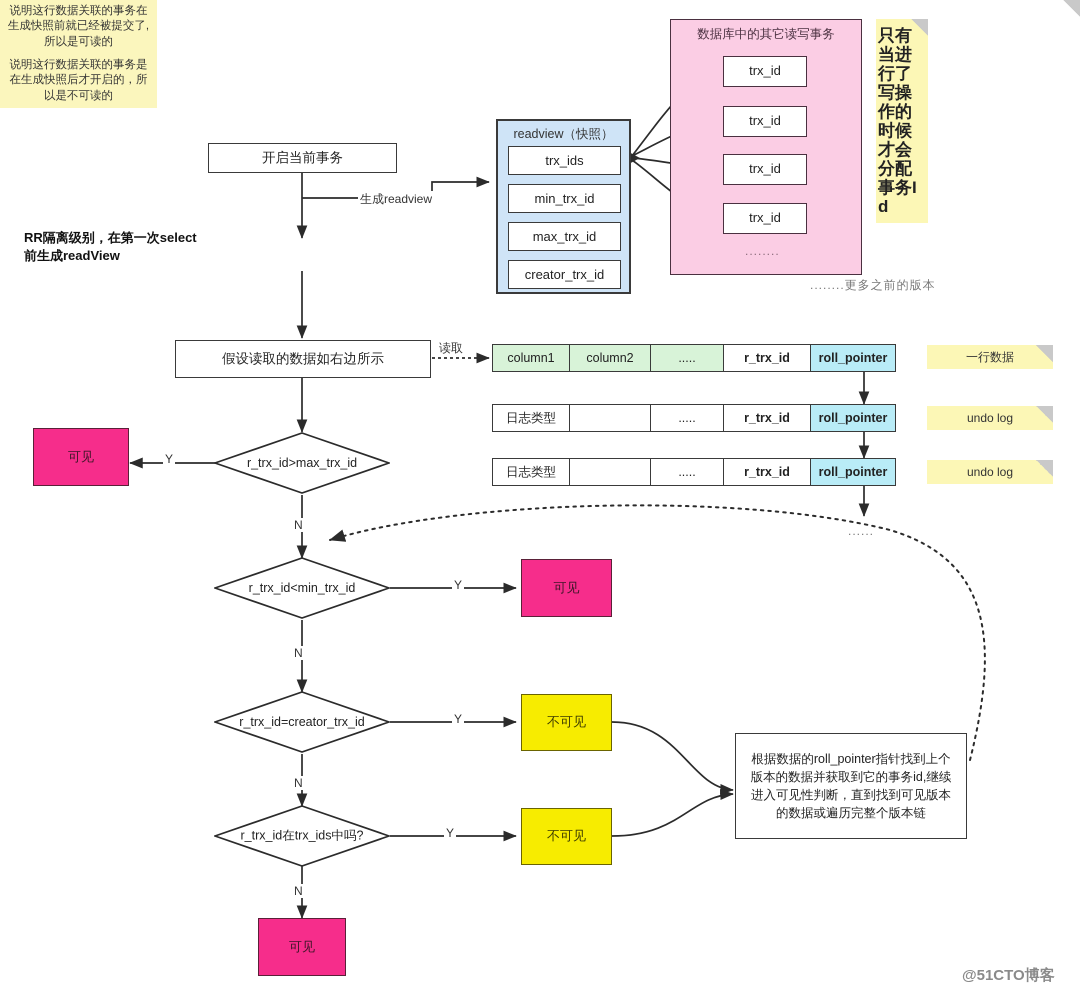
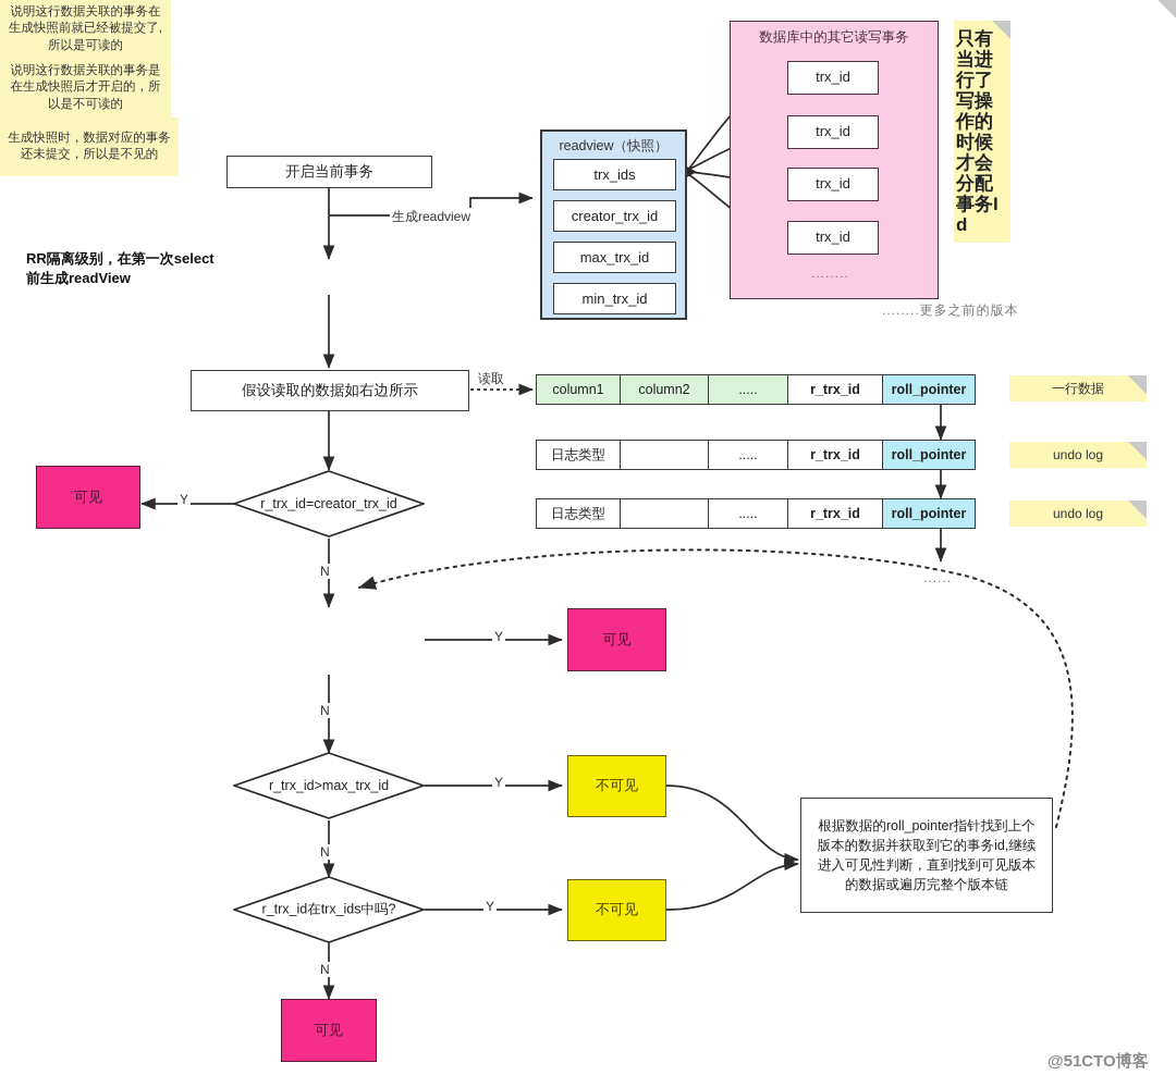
  RR隔离级别，在第一次select前生成readView
  开启当前事务
  假设读取的数据如右边所示
  生成readview
  读取
- r_trx_id>max_trx_id
+ r_trx_id=creator_trx_id
- r_trx_id<min_trx_id
- r_trx_id=creator_trx_id
+ r_trx_id>max_trx_id
  r_trx_id在trx_ids中吗?
  Y
  N
  Y
  N
  Y
  N
  Y
  N
  可见
  可见
  不可见
  不可见
  可见
  说明这行数据关联的事务在生成快照前就已经被提交了,所以是可读的
  说明这行数据关联的事务是在生成快照后才开启的，所以是不可读的
+ 生成快照时，数据对应的事务还未提交，所以是不见的
  根据数据的roll_pointer指针找到上个版本的数据并获取到它的事务id,继续进入可见性判断，直到找到可见版本的数据或遍历完整个版本链
  readview（快照）
  trx_ids
- min_trx_id
+ creator_trx_id
  max_trx_id
- creator_trx_id
+ min_trx_id
  数据库中的其它读写事务
  trx_id
  trx_id
  trx_id
  trx_id
  ........
  只有当进行了写操作的时候才会分配事务Id
  column1
  column2
  .....
  r_trx_id
  roll_pointer
  一行数据
  日志类型
  .....
  r_trx_id
  roll_pointer
  undo log
  日志类型
  .....
  r_trx_id
  roll_pointer
  undo log
  ........更多之前的版本
  ......
  @51CTO博客
